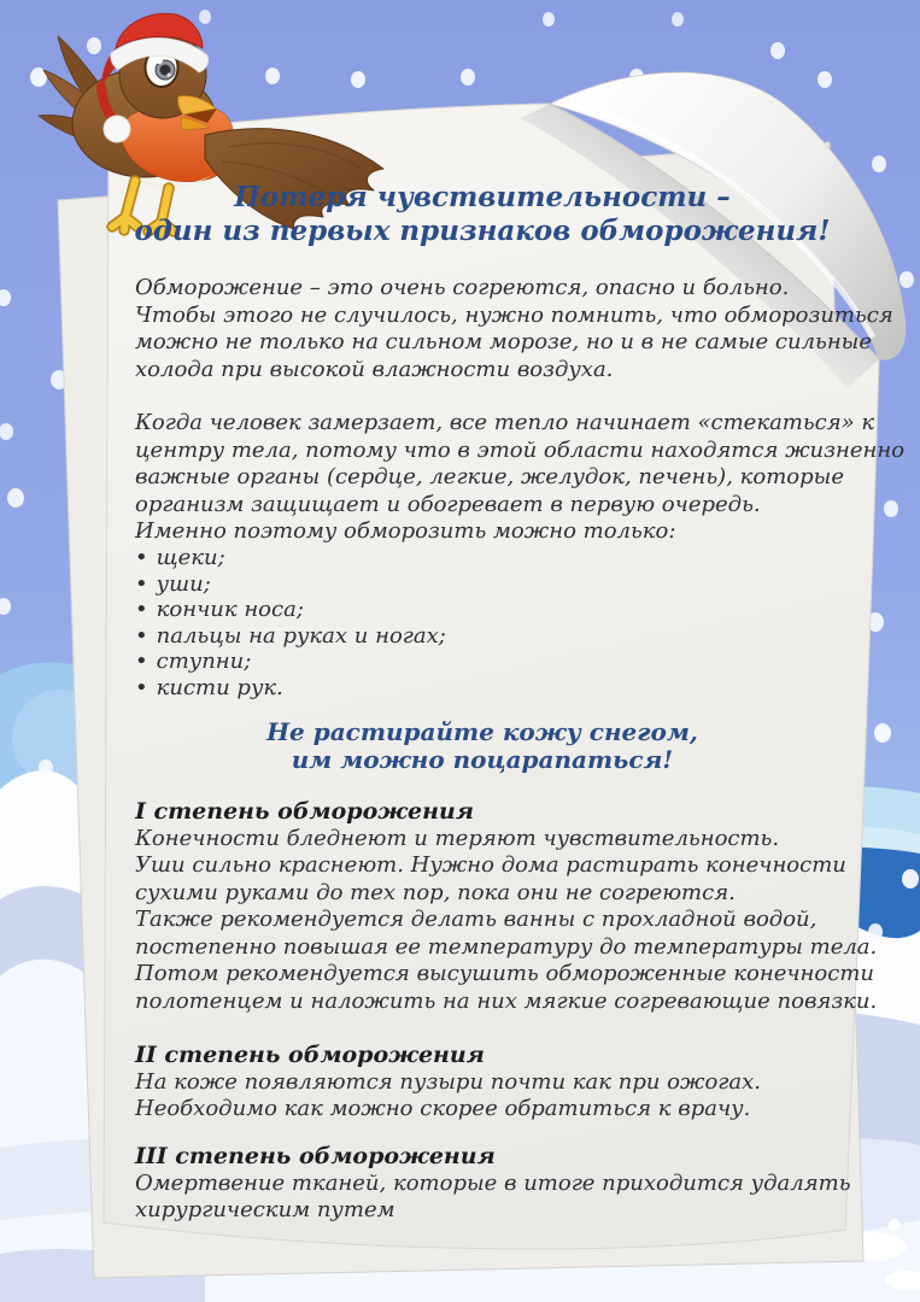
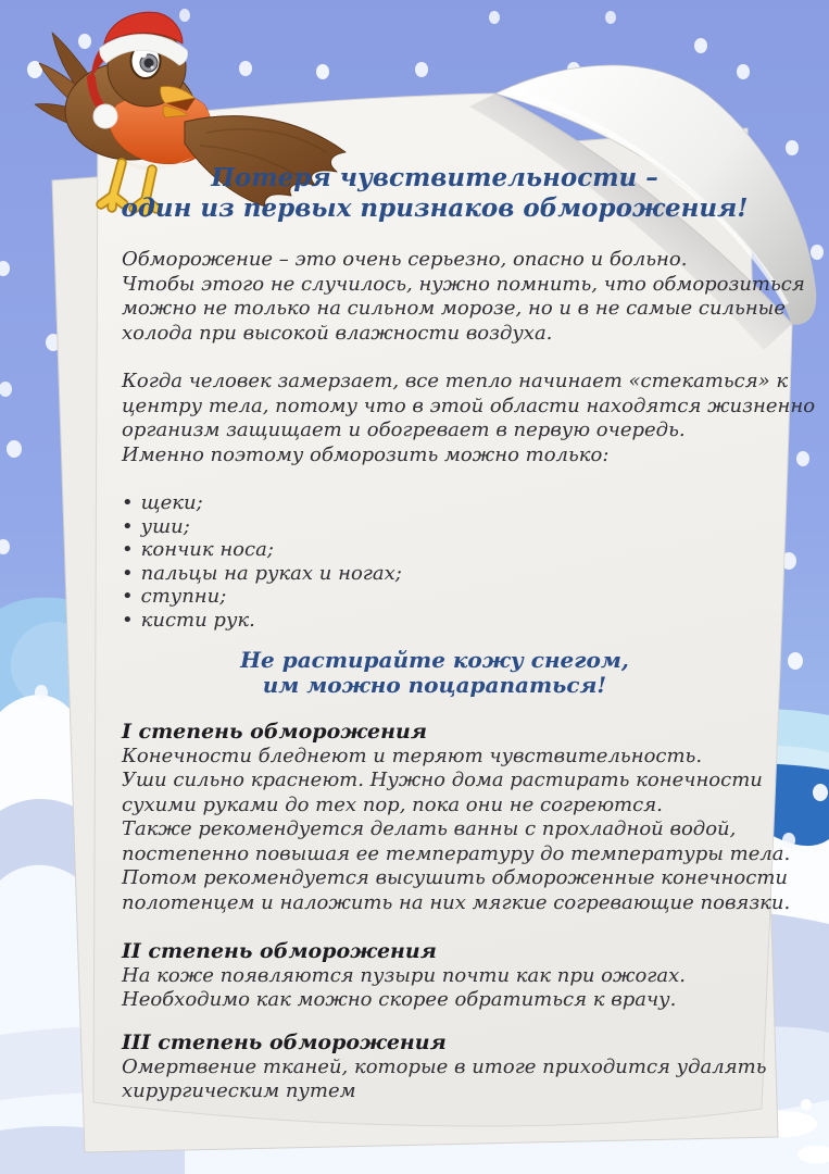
  Потеря чувствительности –
  один из первых признаков обморожения!
- Обморожение – это очень согреются, опасно и больно.
+ Обморожение – это очень серьезно, опасно и больно.
  Чтобы этого не случилось, нужно помнить, что обморозиться
  можно не только на сильном морозе, но и в не самые сильные
  холода при высокой влажности воздуха.
  Когда человек замерзает, все тепло начинает «стекаться» к
  центру тела, потому что в этой области находятся жизненно
- важные органы (сердце, легкие, желудок, печень), которые
  организм защищает и обогревает в первую очередь.
  Именно поэтому обморозить можно только:
  • щеки;
  • уши;
  • кончик носа;
  • пальцы на руках и ногах;
  • ступни;
  • кисти рук.
  Не растирайте кожу снегом,
  им можно поцарапаться!
  I степень обморожения
  Конечности бледнеют и теряют чувствительность.
  Уши сильно краснеют. Нужно дома растирать конечности
  сухими руками до тех пор, пока они не согреются.
  Также рекомендуется делать ванны с прохладной водой,
  постепенно повышая ее температуру до температуры тела.
  Потом рекомендуется высушить обмороженные конечности
  полотенцем и наложить на них мягкие согревающие повязки.
  II степень обморожения
  На коже появляются пузыри почти как при ожогах.
  Необходимо как можно скорее обратиться к врачу.
  III степень обморожения
  Омертвение тканей, которые в итоге приходится удалять
  хирургическим путем
